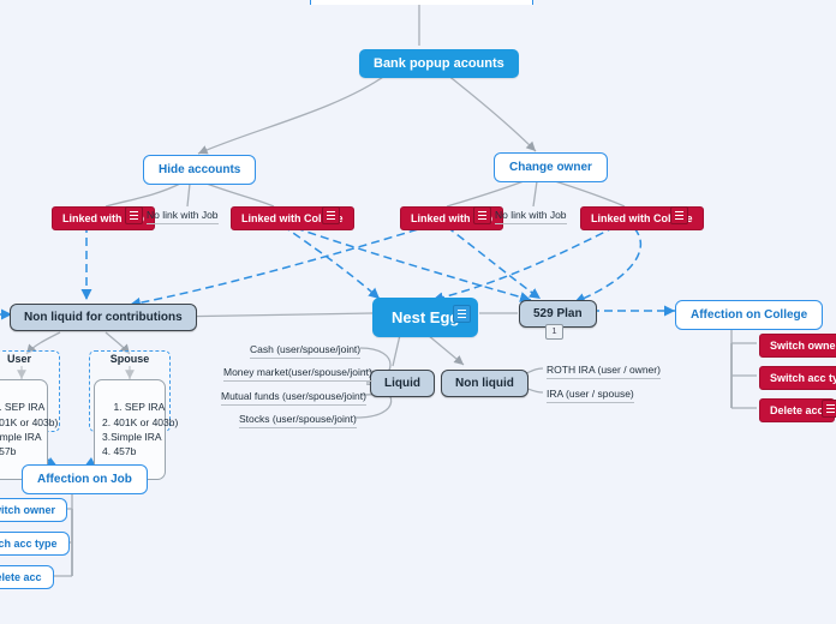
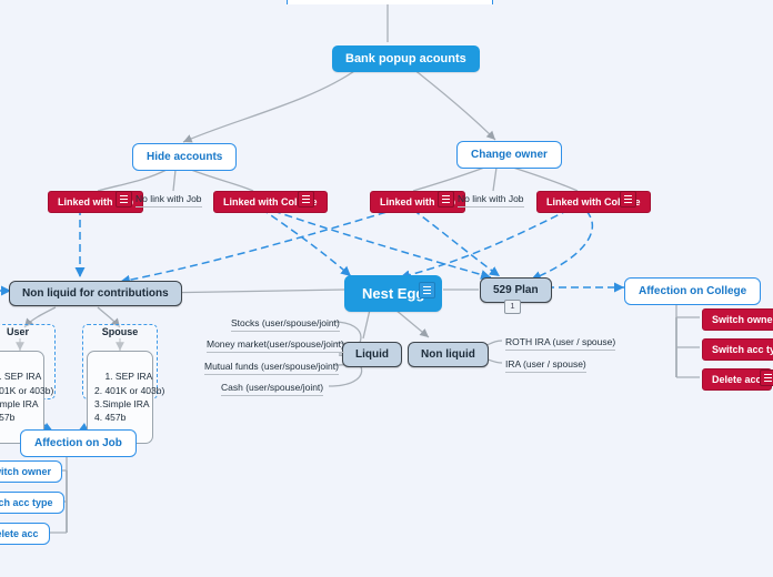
  Bank popup acounts
  Hide accounts
  Change owner
  Linked with
  No link with Job
  Linked with Cole
  Linked with
  No link with Job
  Linked with Coe
  Non liquid for contributions
  Nest Eg
  529 Plan
  1
  Affection on College
  Switch owne
  Switch acc t
  Delete ac
  User
  . SEP IRA
  01K or 403b)
  Spouse
  1. SEP IRA
  2. 401K or 403b)
  3.Simple IRA
  4. 457b
  Liquid
- Cash (user/spouse/joint)
+ Stocks (user/spouse/joint)
  Money market(user/spouse/joint)
  Mutual funds (user/spouse/joint)
- Stocks (user/spouse/joint)
+ Cash (user/spouse/joint)
  Non liquid
- ROTH IRA (user / owner)
+ ROTH IRA (user / spouse)
  IRA (user / spouse)
  Affection on Job
  itch owner
  lete acc
